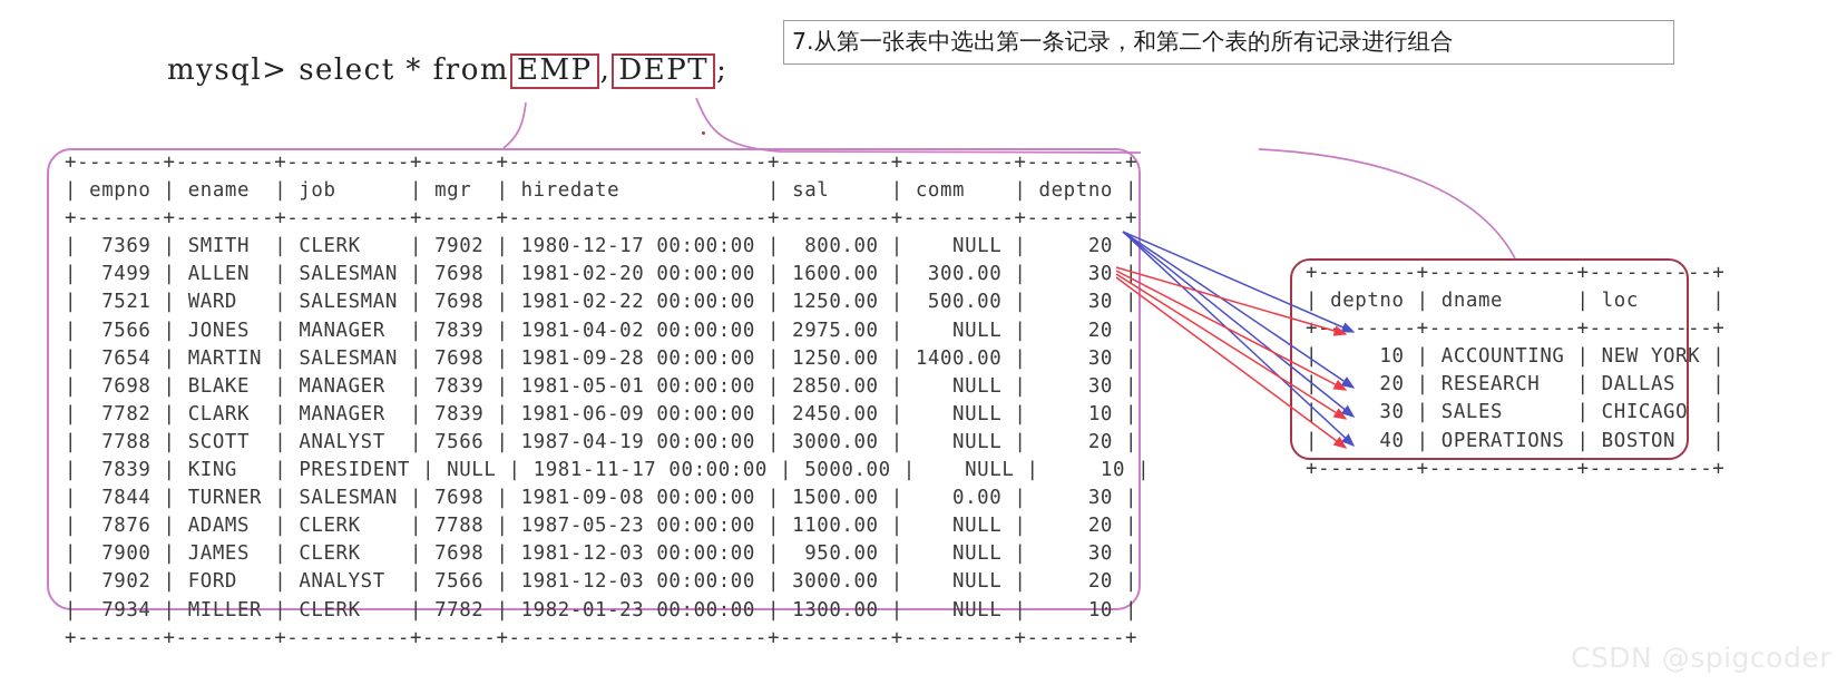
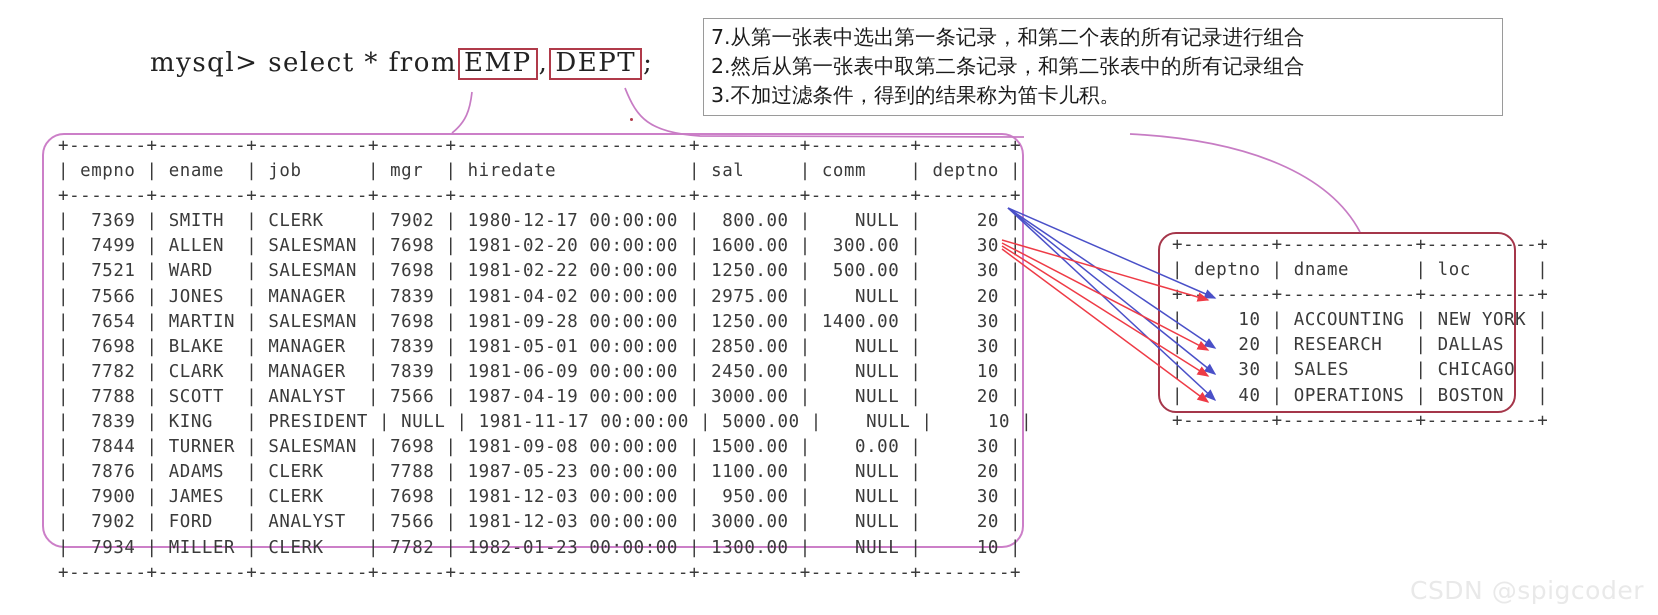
  mysql> select * from EMP , DEPT ;
  7.从第一张表中选出第一条记录，和第二个表的所有记录进行组合
+ 2.然后从第一张表中取第二条记录，和第二张表中的所有记录组合
+ 3.不加过滤条件，得到的结果称为笛卡儿积。
  +-------+--------+----------+------+---------------------+---------+---------+--------+
  | empno | ename | job | mgr | hiredate | sal | comm | deptno |
  +-------+--------+----------+------+---------------------+---------+---------+--------+
  | 7369 | SMITH | CLERK | 7902 | 1980-12-17 00:00:00 | 800.00 | NULL | 20 |
  | 7499 | ALLEN | SALESMAN | 7698 | 1981-02-20 00:00:00 | 1600.00 | 300.00 | 30 |
  | 7521 | WARD | SALESMAN | 7698 | 1981-02-22 00:00:00 | 1250.00 | 500.00 | 30 |
  | 7566 | JONES | MANAGER | 7839 | 1981-04-02 00:00:00 | 2975.00 | NULL | 20 |
  | 7654 | MARTIN | SALESMAN | 7698 | 1981-09-28 00:00:00 | 1250.00 | 1400.00 | 30 |
  | 7698 | BLAKE | MANAGER | 7839 | 1981-05-01 00:00:00 | 2850.00 | NULL | 30 |
  | 7782 | CLARK | MANAGER | 7839 | 1981-06-09 00:00:00 | 2450.00 | NULL | 10 |
  | 7788 | SCOTT | ANALYST | 7566 | 1987-04-19 00:00:00 | 3000.00 | NULL | 20 |
  | 7839 | KING | PRESIDENT | NULL | 1981-11-17 00:00:00 | 5000.00 | NULL | 10 |
  | 7844 | TURNER | SALESMAN | 7698 | 1981-09-08 00:00:00 | 1500.00 | 0.00 | 30 |
  | 7876 | ADAMS | CLERK | 7788 | 1987-05-23 00:00:00 | 1100.00 | NULL | 20 |
  | 7900 | JAMES | CLERK | 7698 | 1981-12-03 00:00:00 | 950.00 | NULL | 30 |
  | 7902 | FORD | ANALYST | 7566 | 1981-12-03 00:00:00 | 3000.00 | NULL | 20 |
  | 7934 | MILLER | CLERK | 7782 | 1982-01-23 00:00:00 | 1300.00 | NULL | 10 |
  +-------+--------+----------+------+---------------------+---------+---------+--------+
  +--------+------------+----------+
  | deptno | dname | loc |
  +--------+------------+----------+
  | 10 | ACCOUNTING | NEW YORK |
  | 20 | RESEARCH | DALLAS |
  | 30 | SALES | CHICAGO |
  | 40 | OPERATIONS | BOSTON |
  +--------+------------+----------+
